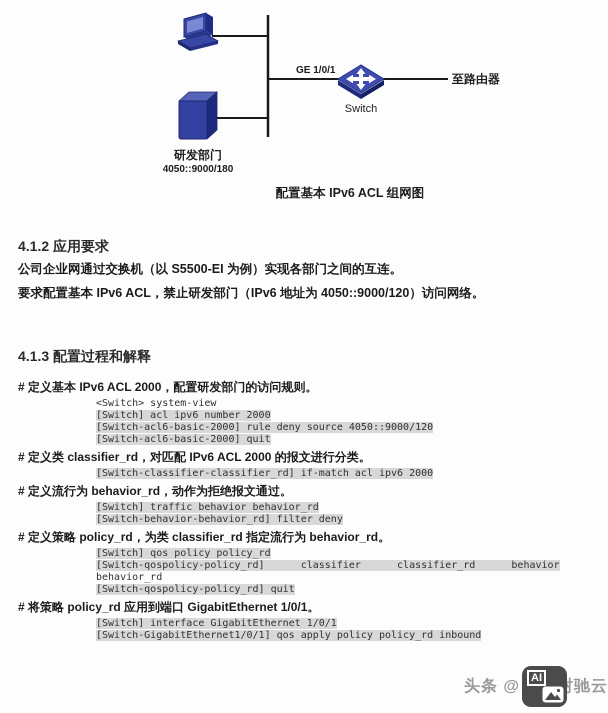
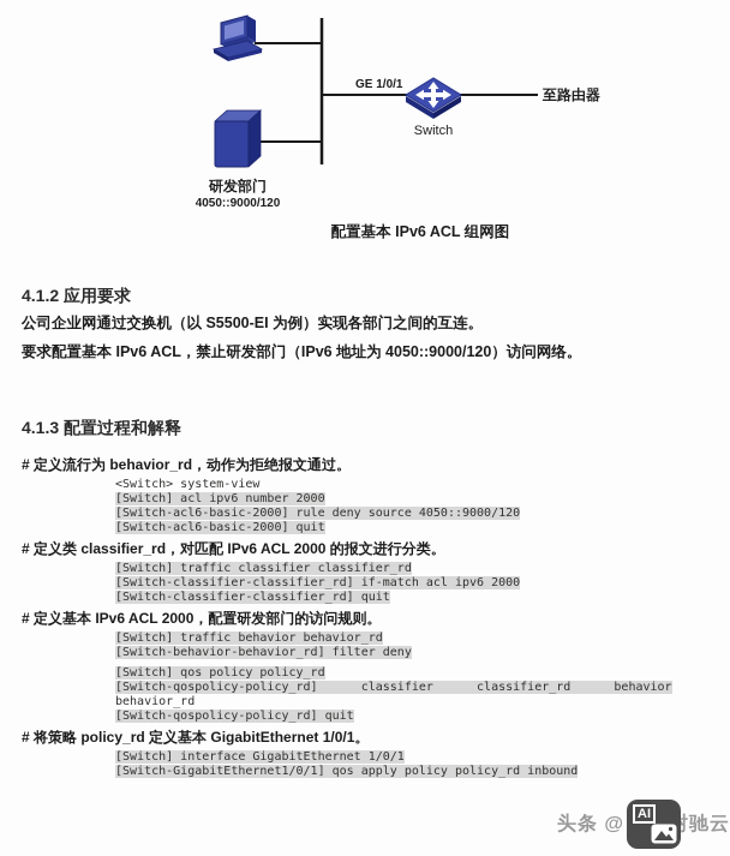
  GE 1/0/1
  Switch
  至路由器
  研发部门
- 4050::9000/180
+ 4050::9000/120
  配置基本 IPv6 ACL 组网图
  4.1.2 应用要求
  公司企业网通过交换机（以 S5500-EI 为例）实现各部门之间的互连。
  要求配置基本 IPv6 ACL，禁止研发部门（IPv6 地址为 4050::9000/120）访问网络。
  4.1.3 配置过程和解释
- # 定义基本 IPv6 ACL 2000，配置研发部门的访问规则。
+ # 定义流行为 behavior_rd，动作为拒绝报文通过。
  <Switch> system-view
  [Switch] acl ipv6 number 2000
  [Switch-acl6-basic-2000] rule deny source 4050::9000/120
  [Switch-acl6-basic-2000] quit
  # 定义类 classifier_rd，对匹配 IPv6 ACL 2000 的报文进行分类。
+ [Switch] traffic classifier classifier_rd
  [Switch-classifier-classifier_rd] if-match acl ipv6 2000
+ [Switch-classifier-classifier_rd] quit
- # 定义流行为 behavior_rd，动作为拒绝报文通过。
+ # 定义基本 IPv6 ACL 2000，配置研发部门的访问规则。
  [Switch] traffic behavior behavior_rd
  [Switch-behavior-behavior_rd] filter deny
- # 定义策略 policy_rd，为类 classifier_rd 指定流行为 behavior_rd。
  [Switch] qos policy policy_rd
  [Switch-qospolicy-policy_rd] classifier classifier_rd behavior
  behavior_rd
  [Switch-qospolicy-policy_rd] quit
- # 将策略 policy_rd 应用到端口 GigabitEthernet 1/0/1。
+ # 将策略 policy_rd 定义基本 GigabitEthernet 1/0/1。
  [Switch] interface GigabitEthernet 1/0/1
  [Switch-GigabitEthernet1/0/1] qos apply policy policy_rd inbound
  头条 @
  AI
